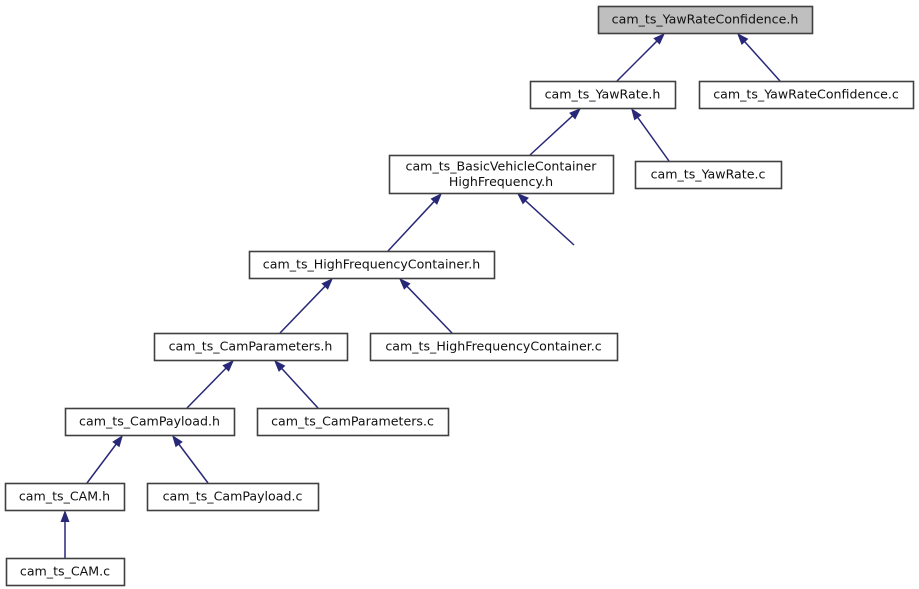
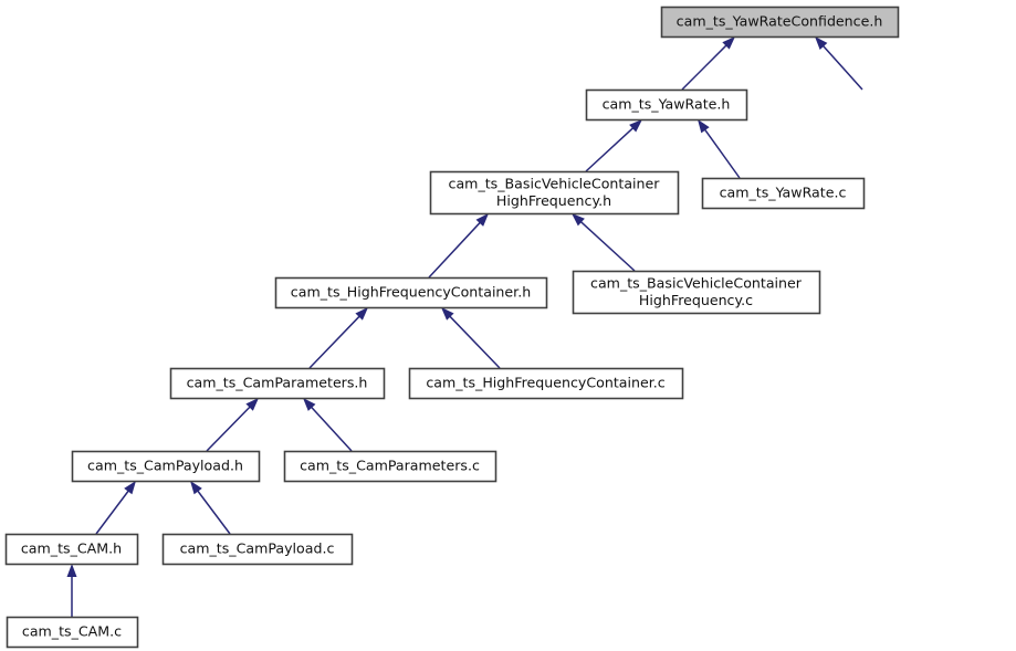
  cam_ts_YawRateConfidence.h
  cam_ts_YawRate.h
- cam_ts_YawRateConfidence.c
  cam_ts_BasicVehicleContainer HighFrequency.h
  cam_ts_YawRate.c
  cam_ts_HighFrequencyContainer.h
+ cam_ts_BasicVehicleContainer HighFrequency.c
  cam_ts_CamParameters.h
  cam_ts_HighFrequencyContainer.c
  cam_ts_CamPayload.h
  cam_ts_CamParameters.c
  cam_ts_CAM.h
  cam_ts_CamPayload.c
  cam_ts_CAM.c
